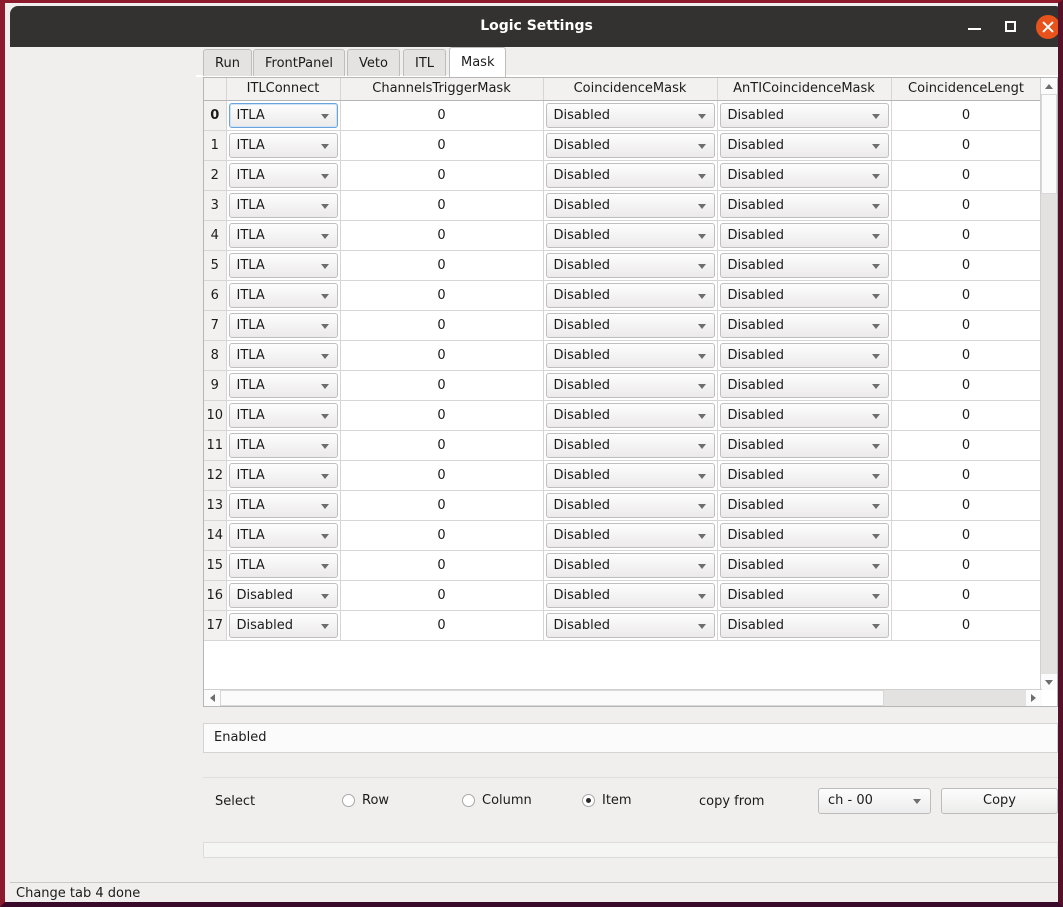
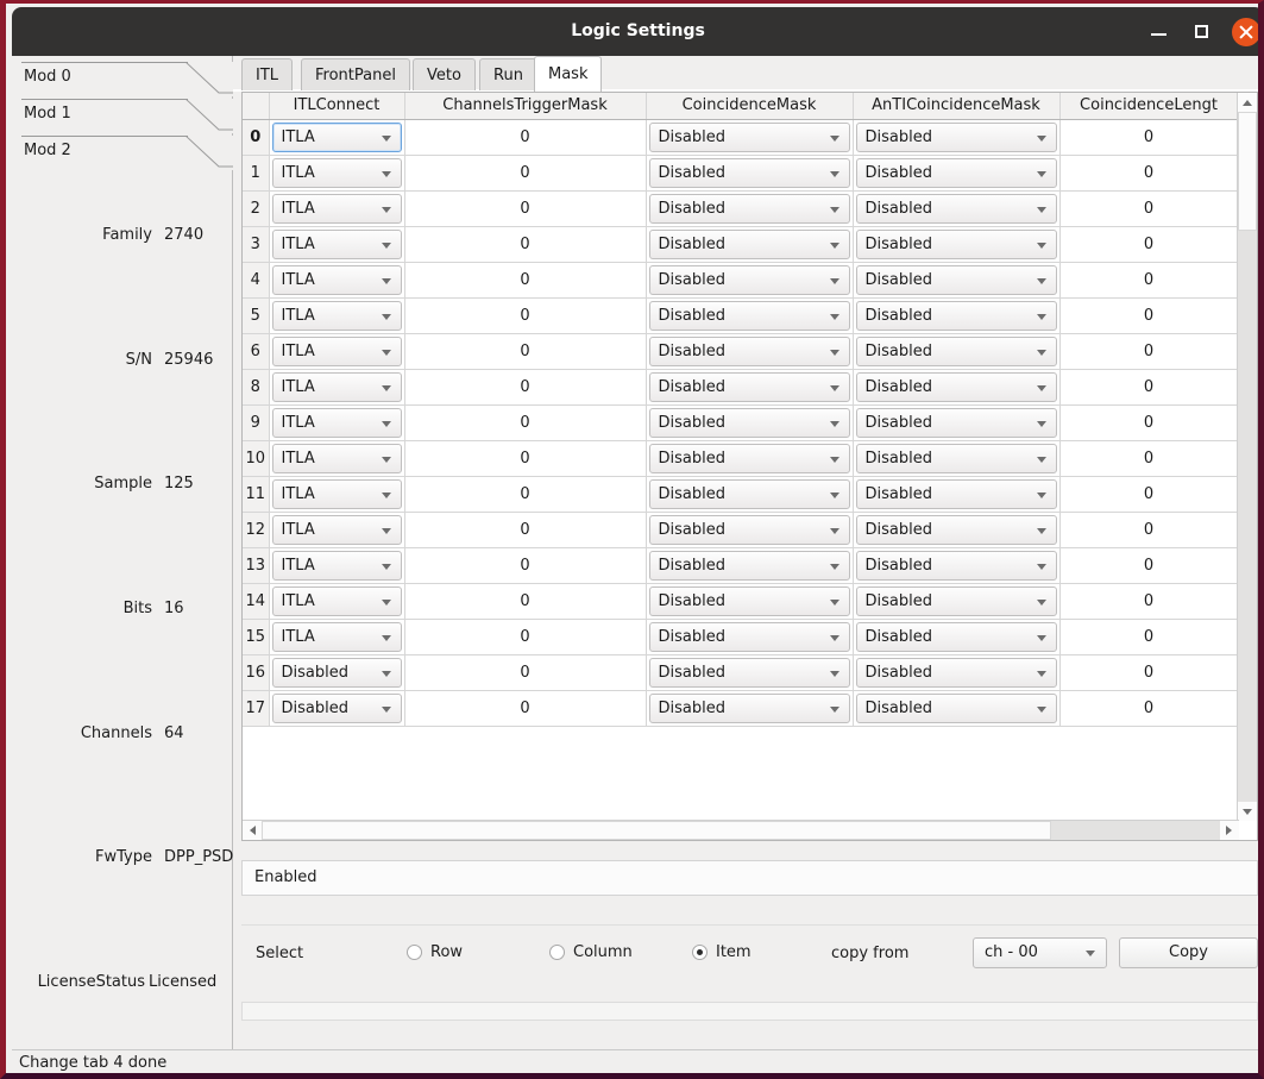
  Logic Settings
+ Mod 0
+ Mod 1
+ Mod 2
+ Family
+ 2740
+ S/N
+ 25946
+ Sample
+ 125
+ Bits
+ 16
+ Channels
+ 64
+ FwType
+ DPP_PSD
+ LicenseStatus
+ Licensed
- Run
+ ITL
  FrontPanel
  Veto
- ITL
+ Run
  Mask
  	ITLConnect	ChannelsTriggerMask	CoincidenceMask	AnTICoincidenceMask	CoincidenceLengt
  0	ITLA	0	Disabled	Disabled	0
  1	ITLA	0	Disabled	Disabled	0
  2	ITLA	0	Disabled	Disabled	0
  3	ITLA	0	Disabled	Disabled	0
  4	ITLA	0	Disabled	Disabled	0
  5	ITLA	0	Disabled	Disabled	0
  6	ITLA	0	Disabled	Disabled	0
- 7	ITLA	0	Disabled	Disabled	0
  8	ITLA	0	Disabled	Disabled	0
  9	ITLA	0	Disabled	Disabled	0
  10	ITLA	0	Disabled	Disabled	0
  11	ITLA	0	Disabled	Disabled	0
  12	ITLA	0	Disabled	Disabled	0
  13	ITLA	0	Disabled	Disabled	0
  14	ITLA	0	Disabled	Disabled	0
  15	ITLA	0	Disabled	Disabled	0
  16	Disabled	0	Disabled	Disabled	0
  17	Disabled	0	Disabled	Disabled	0
  Enabled
  Select
  Row
  Column
  Item
  copy from
  ch - 00
  Copy
  Change tab 4 done
